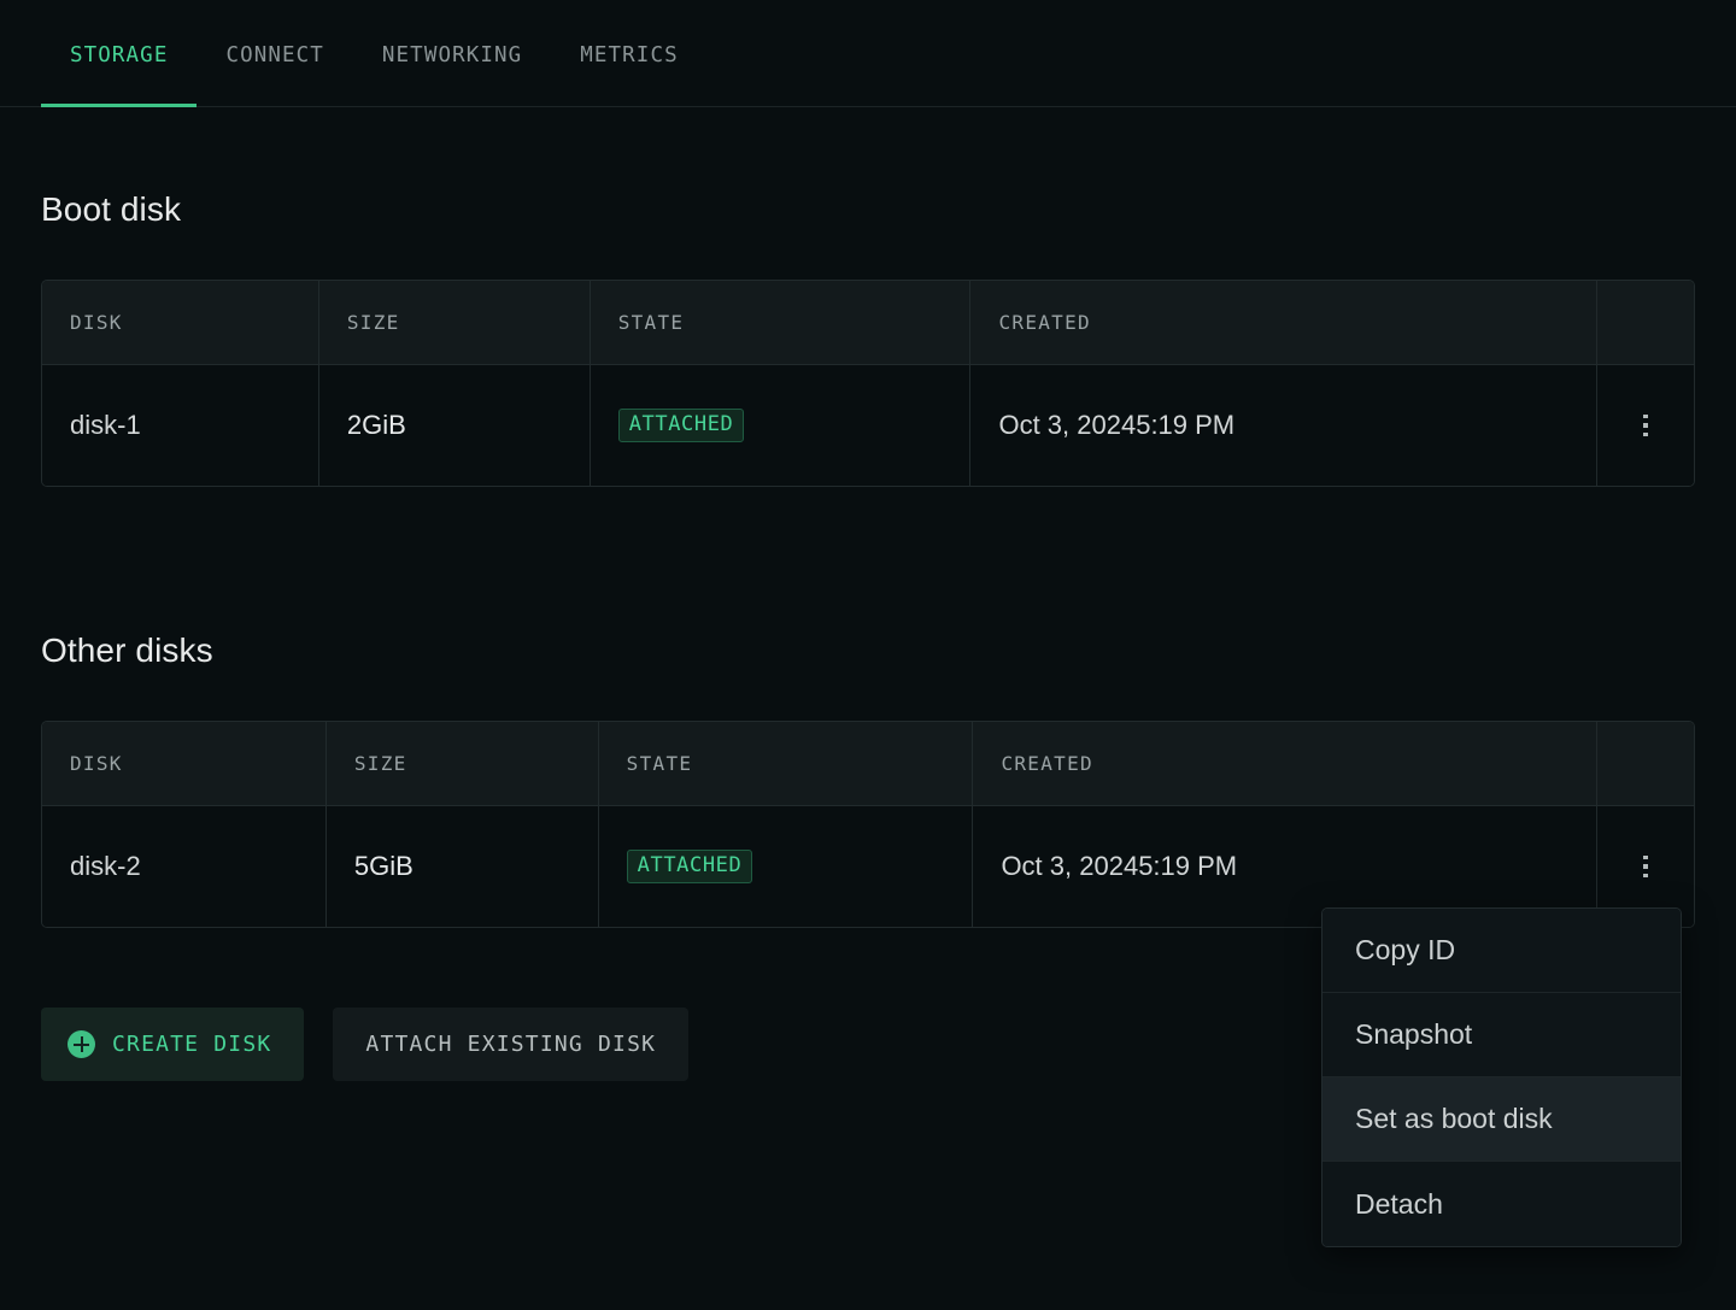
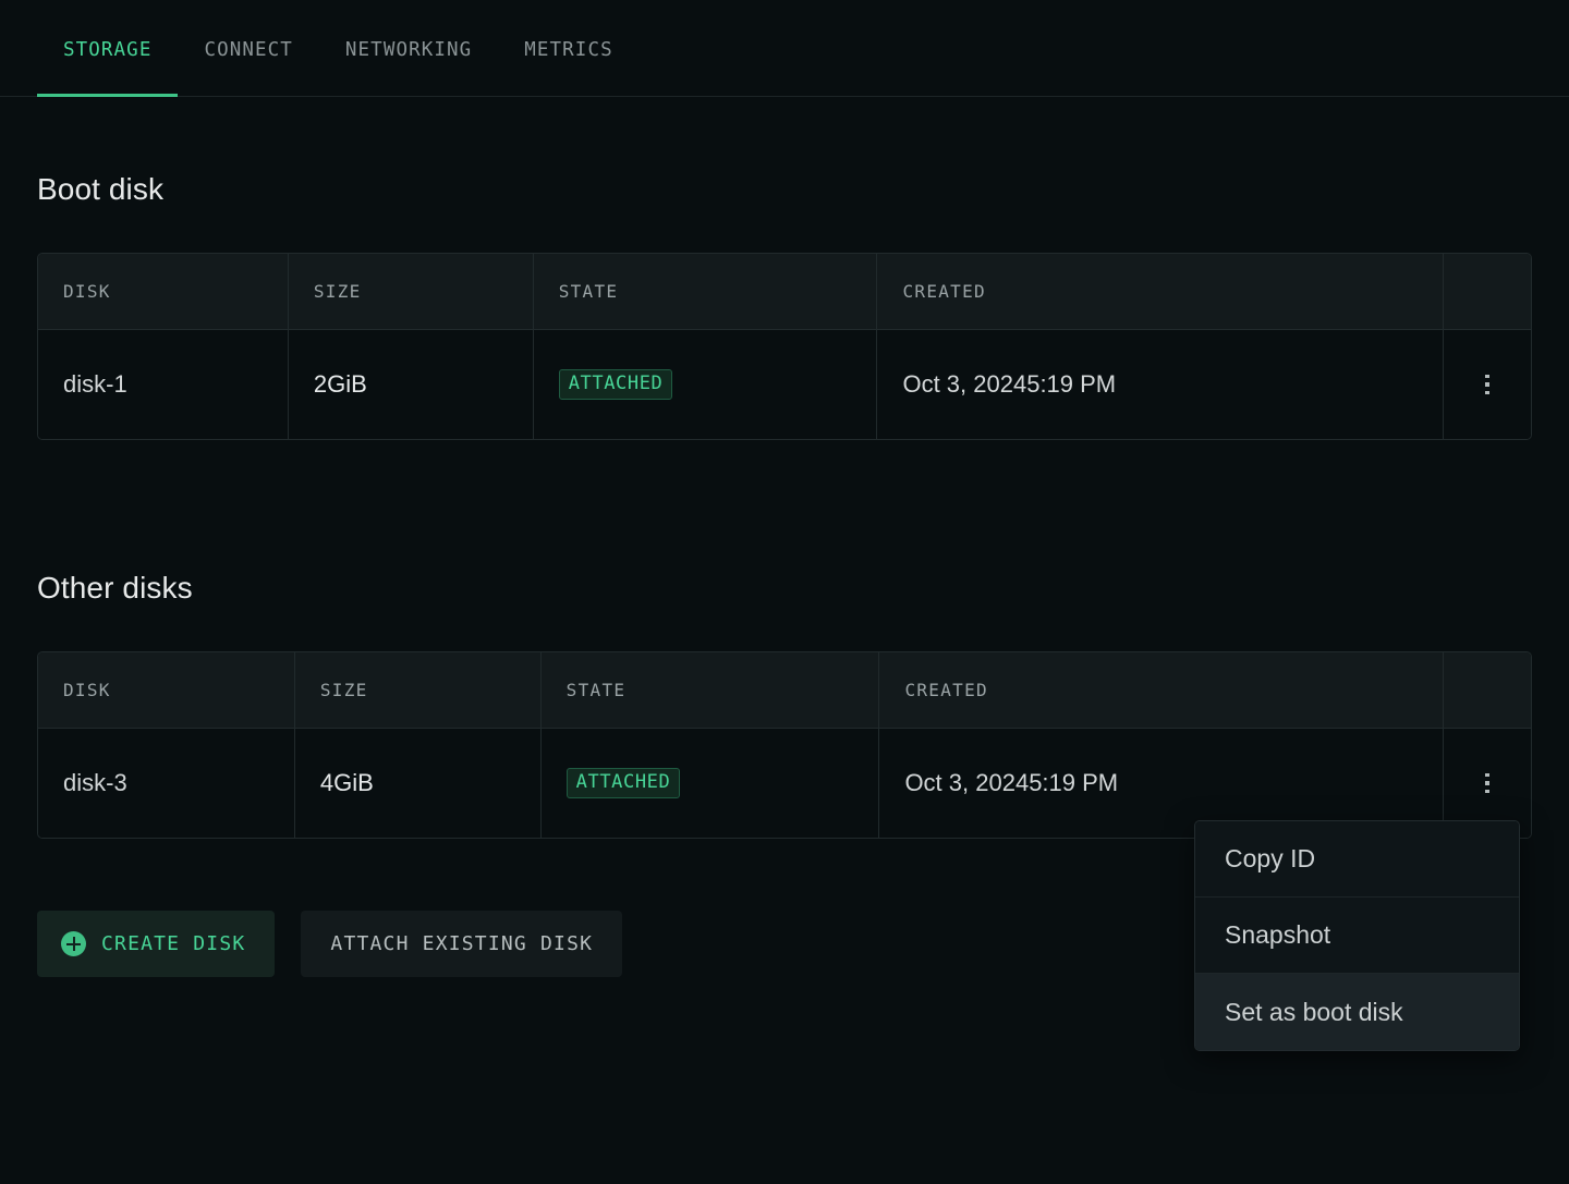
  STORAGE
  CONNECT
  NETWORKING
  METRICS
  Boot disk
  DISK
  SIZE
  STATE
  CREATED
  disk-1
  2
  GiB
  ATTACHED
  Oct 3, 2024
  5:19 PM
  Other disks
  DISK
  SIZE
  STATE
  CREATED
- disk-2
+ disk-3
- 5
+ 4
  GiB
  ATTACHED
  Oct 3, 2024
  5:19 PM
  CREATE DISK
  ATTACH EXISTING DISK
  Copy ID
  Snapshot
  Set as boot disk
- Detach
